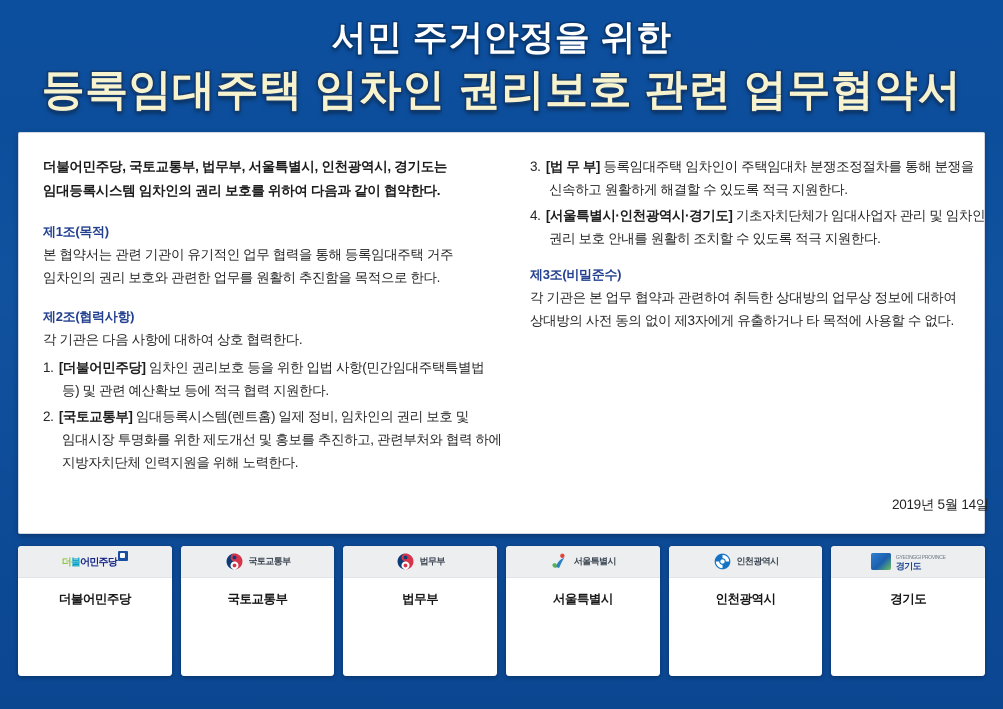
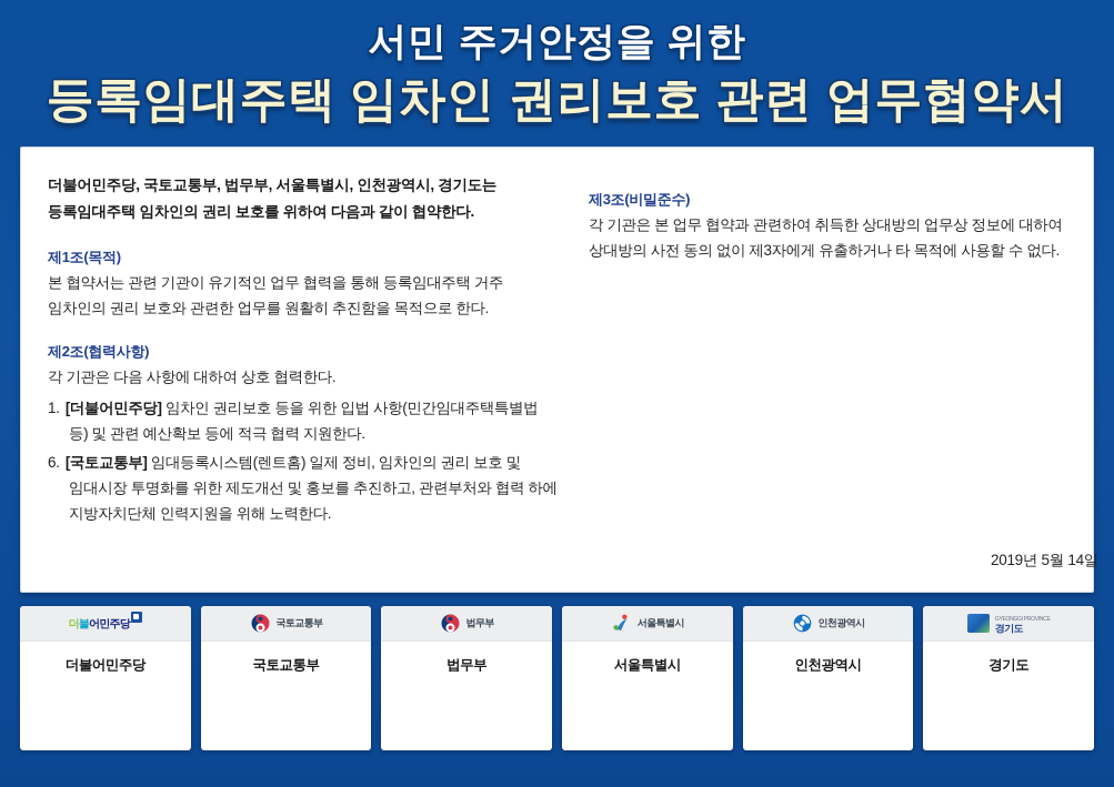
  서민 주거안정을 위한
  등록임대주택 임차인 권리보호 관련 업무협약서
- 더불어민주당, 국토교통부, 법무부, 서울특별시, 인천광역시, 경기도는 임대등록시스템 임차인의 권리 보호를 위하여 다음과 같이 협약한다.
+ 더불어민주당, 국토교통부, 법무부, 서울특별시, 인천광역시, 경기도는 등록임대주택 임차인의 권리 보호를 위하여 다음과 같이 협약한다.
  제1조(목적)
  본 협약서는 관련 기관이 유기적인 업무 협력을 통해 등록임대주택 거주 임차인의 권리 보호와 관련한 업무를 원활히 추진함을 목적으로 한다.
  제2조(협력사항)
  각 기관은 다음 사항에 대하여 상호 협력한다.
  1. [더불어민주당] 임차인 권리보호 등을 위한 입법 사항(민간임대주택특별법 등) 및 관련 예산확보 등에 적극 협력 지원한다.
- 2. [국토교통부] 임대등록시스템(렌트홈) 일제 정비, 임차인의 권리 보호 및 임대시장 투명화를 위한 제도개선 및 홍보를 추진하고, 관련부처와 협력 하에 지방자치단체 인력지원을 위해 노력한다.
+ 6. [국토교통부] 임대등록시스템(렌트홈) 일제 정비, 임차인의 권리 보호 및 임대시장 투명화를 위한 제도개선 및 홍보를 추진하고, 관련부처와 협력 하에 지방자치단체 인력지원을 위해 노력한다.
- 3. [법 무 부] 등록임대주택 임차인이 주택임대차 분쟁조정절차를 통해 분쟁을 신속하고 원활하게 해결할 수 있도록 적극 지원한다.
- 4. [서울특별시·인천광역시·경기도] 기초자치단체가 임대사업자 관리 및 임차인 권리 보호 안내를 원활히 조치할 수 있도록 적극 지원한다.
  제3조(비밀준수)
  각 기관은 본 업무 협약과 관련하여 취득한 상대방의 업무상 정보에 대하여 상대방의 사전 동의 없이 제3자에게 유출하거나 타 목적에 사용할 수 없다.
  2019년 5월 14일
  더불어민주당
  더불어민주당
  국토교통부
  국토교통부
  법무부
  법무부
  서울특별시
  서울특별시
  인천광역시
  인천광역시
  경기도
  경기도
